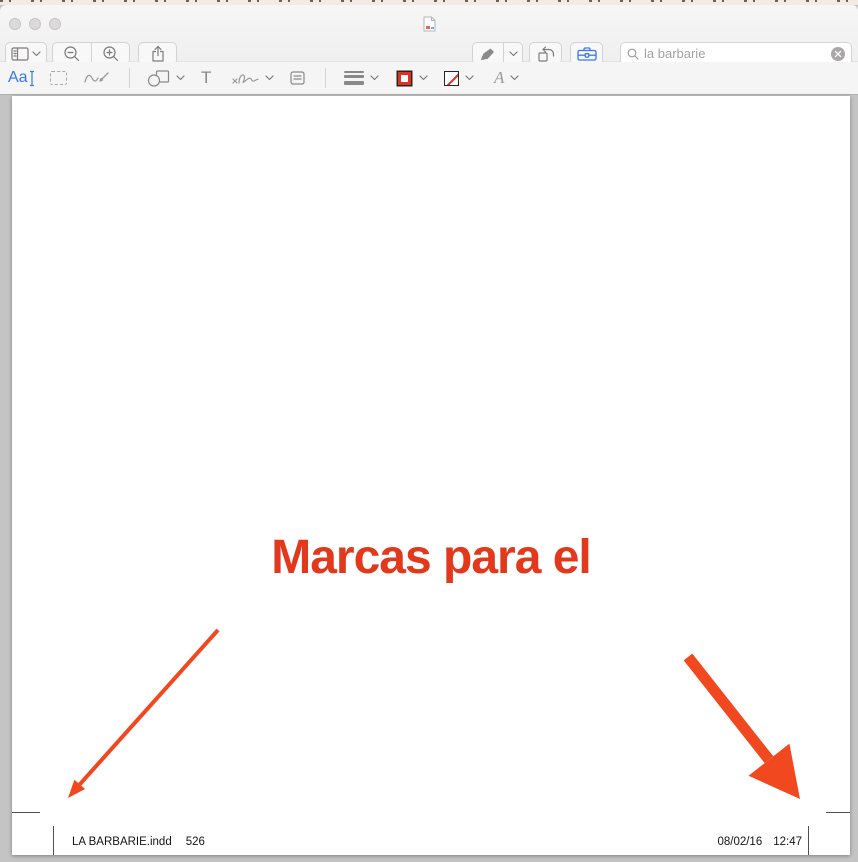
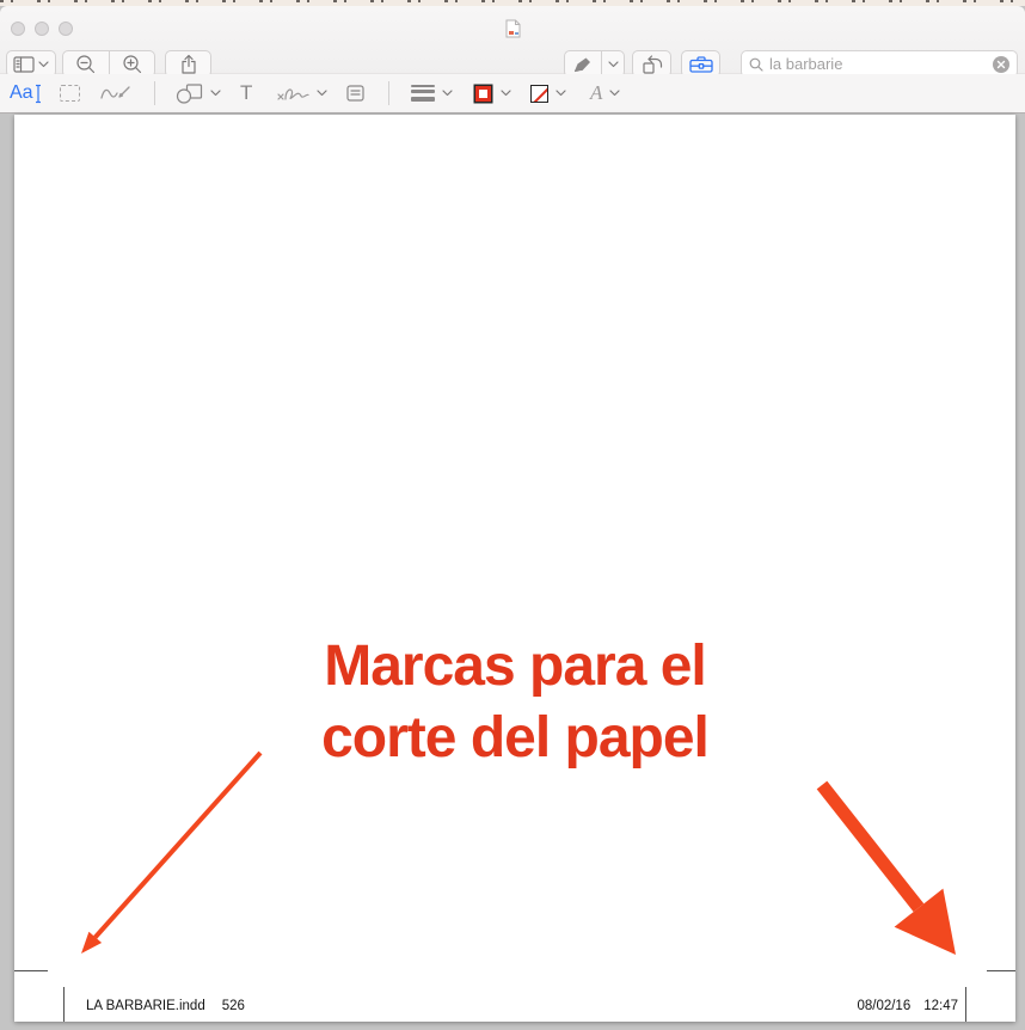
  la barbarie
  Aa
  T
  A
  Marcas para el
+ corte del papel
  LA BARBARIE.indd 526
  08/02/16 12:47
